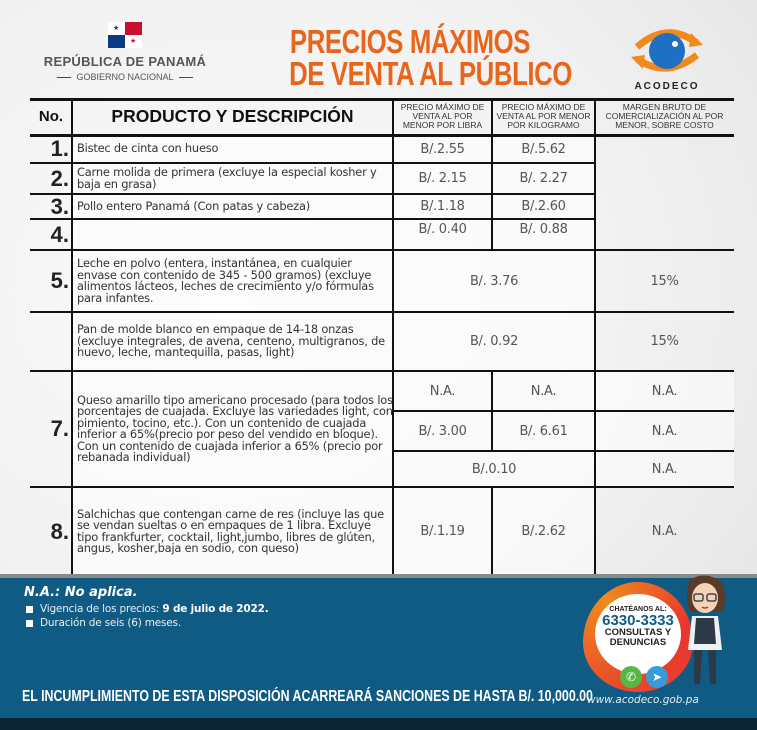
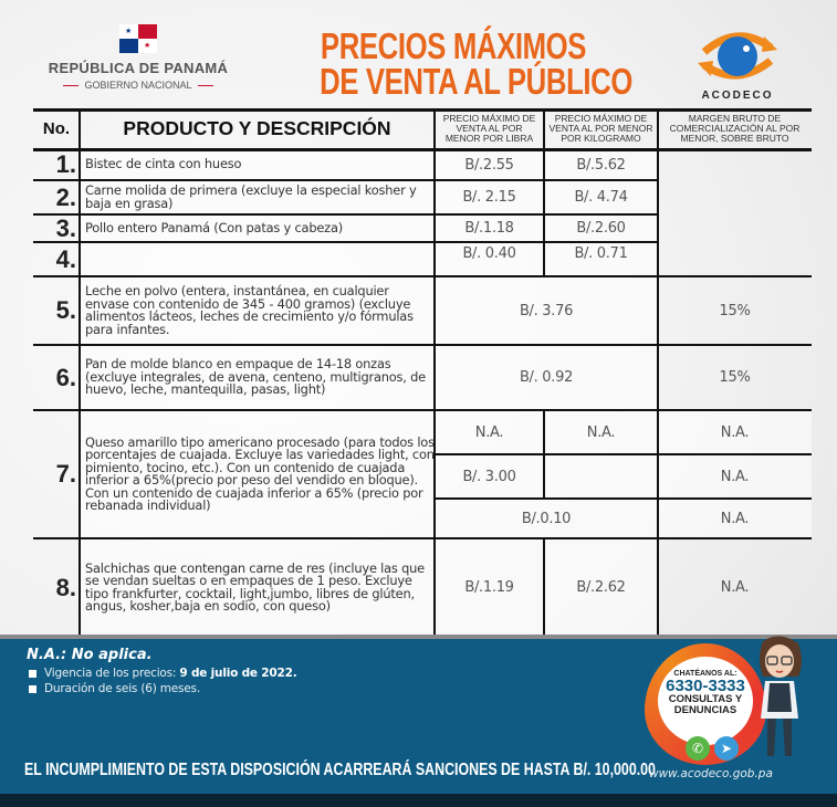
  ★
  ★
  REPÚBLICA DE PANAMÁ
  GOBIERNO NACIONAL
  PRECIOS MÁXIMOS
  DE VENTA AL PÚBLICO
  ACODECO
  No.
  PRODUCTO Y DESCRIPCIÓN
  PRECIO MÁXIMO DE VENTA AL POR MENOR POR LIBRA
  PRECIO MÁXIMO DE VENTA AL POR MENOR POR KILOGRAMO
- MARGEN BRUTO DE COMERCIALIZACIÓN AL POR MENOR, SOBRE COSTO
+ MARGEN BRUTO DE COMERCIALIZACIÓN AL POR MENOR, SOBRE BRUTO
  1.
  Bistec de cinta con hueso
  B/.2.55
  B/.5.62
  2.
  Carne molida de primera (excluye la especial kosher y baja en grasa)
  B/. 2.15
- B/. 2.27
+ B/. 4.74
  3.
  Pollo entero Panamá (Con patas y cabeza)
  B/.1.18
  B/.2.60
  4.
  B/. 0.40
- B/. 0.88
+ B/. 0.71
  5.
- Leche en polvo (entera, instantánea, en cualquier envase con contenido de 345 - 500 gramos) (excluye alimentos lácteos, leches de crecimiento y/o fórmulas para infantes.
+ Leche en polvo (entera, instantánea, en cualquier envase con contenido de 345 - 400 gramos) (excluye alimentos lácteos, leches de crecimiento y/o fórmulas para infantes.
  B/. 3.76
  15%
+ 6.
  Pan de molde blanco en empaque de 14-18 onzas (excluye integrales, de avena, centeno, multigranos, de huevo, leche, mantequilla, pasas, light)
  B/. 0.92
  15%
  7.
  Queso amarillo tipo americano procesado (para todos los porcentajes de cuajada. Excluye las variedades light, con pimiento, tocino, etc.). Con un contenido de cuajada inferior a 65%(precio por peso del vendido en bloque). Con un contenido de cuajada inferior a 65% (precio por rebanada individual)
  N.A.
  N.A.
  N.A.
  B/. 3.00
- B/. 6.61
  N.A.
  B/.0.10
  N.A.
  8.
- Salchichas que contengan carne de res (incluye las que se vendan sueltas o en empaques de 1 libra. Excluye tipo frankfurter, cocktail, light,jumbo, libres de glúten, angus, kosher,baja en sodio, con queso)
+ Salchichas que contengan carne de res (incluye las que se vendan sueltas o en empaques de 1 peso. Excluye tipo frankfurter, cocktail, light,jumbo, libres de glúten, angus, kosher,baja en sodio, con queso)
  B/.1.19
  B/.2.62
  N.A.
  N.A.: No aplica.
  Vigencia de los precios: 9 de julio de 2022.
  Duración de seis (6) meses.
  EL INCUMPLIMIENTO DE ESTA DISPOSICIÓN ACARREARÁ SANCIONES DE HASTA B/. 10,000.00
  6330-3333
  CONSULTAS Y
  DENUNCIAS
  ✆
  ➤
  www.acodeco.gob.pa
